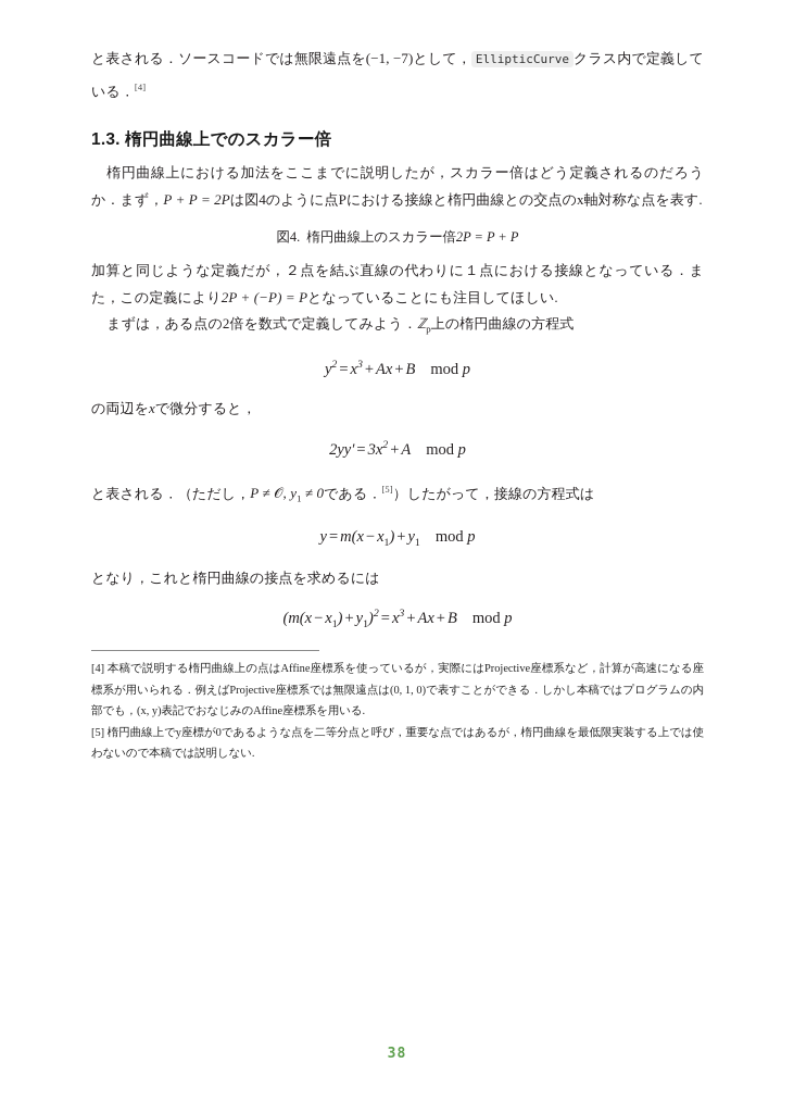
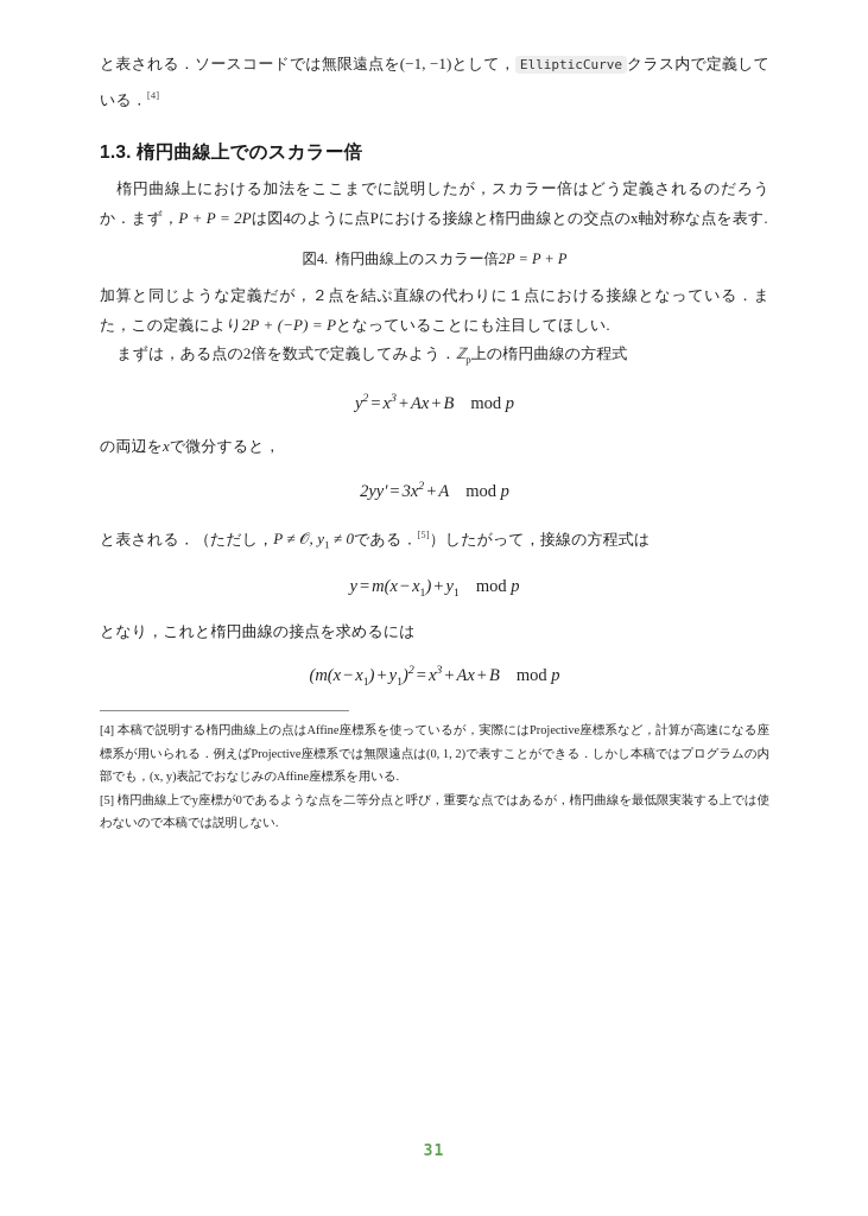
- と表される．ソースコードでは無限遠点を(−1, −7)として， EllipticCurve クラス内で定義している．[4]
+ と表される．ソースコードでは無限遠点を(−1, −1)として， EllipticCurve クラス内で定義している．[4]
  1.3. 楕円曲線上でのスカラー倍
  楕円曲線上における加法をここまでに説明したが，スカラー倍はどう定義されるのだろうか．まず，P + P = 2Pは図4のように点Pにおける接線と楕円曲線との交点のx軸対称な点を表す.
  図4. 楕円曲線上のスカラー倍2P = P + P
  加算と同じような定義だが，２点を結ぶ直線の代わりに１点における接線となっている．また，この定義により2P + (−P) = Pとなっていることにも注目してほしい.
  まずは，ある点の2倍を数式で定義してみよう．ℤp上の楕円曲線の方程式
  y2 = x3 + Ax + B mod p
  の両辺をxで微分すると，
  2yy′ = 3x2 + A mod p
  と表される．（ただし，P ≠ 𝒪, y1 ≠ 0である．[5]）したがって，接線の方程式は
  y = m(x − x1) + y1 mod p
  となり，これと楕円曲線の接点を求めるには
  (m(x − x1) + y1)2 = x3 + Ax + B mod p
- [4] 本稿で説明する楕円曲線上の点はAffine座標系を使っているが，実際にはProjective座標系など，計算が高速になる座標系が用いられる．例えばProjective座標系では無限遠点は(0, 1, 0)で表すことができる．しかし本稿ではプログラムの内部でも，(x, y)表記でおなじみのAffine座標系を用いる.
+ [4] 本稿で説明する楕円曲線上の点はAffine座標系を使っているが，実際にはProjective座標系など，計算が高速になる座標系が用いられる．例えばProjective座標系では無限遠点は(0, 1, 2)で表すことができる．しかし本稿ではプログラムの内部でも，(x, y)表記でおなじみのAffine座標系を用いる.
  [5] 楕円曲線上でy座標が0であるような点を二等分点と呼び，重要な点ではあるが，楕円曲線を最低限実装する上では使わないので本稿では説明しない.
- 38
+ 31
